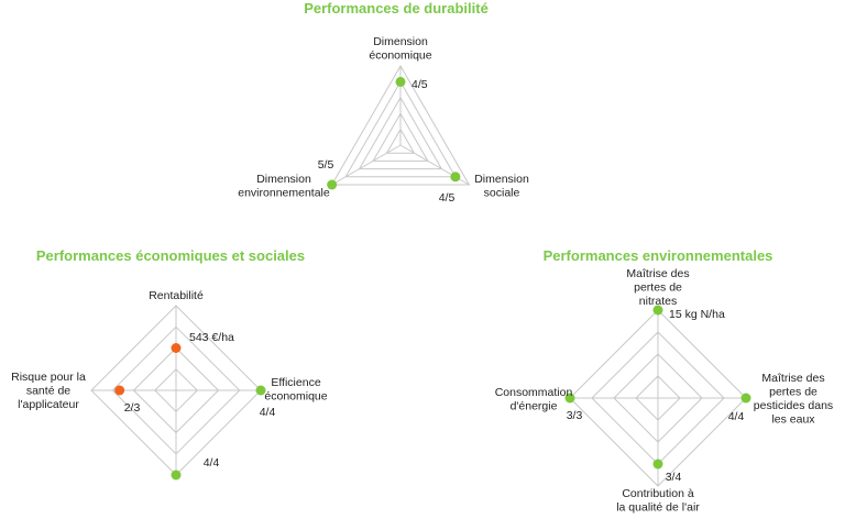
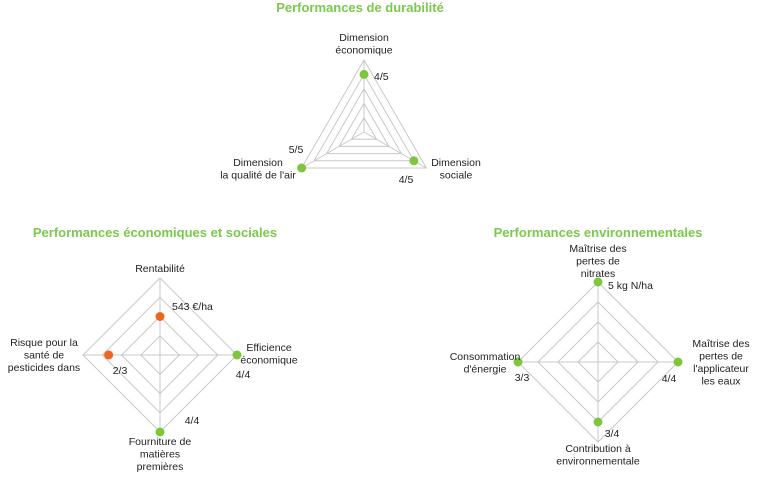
  Performances de durabilité
  Dimension économique
  4/5
  Dimension sociale
  4/5
- Dimension environnementale
+ Dimension la qualité de l'air
  5/5
  Performances économiques et sociales
  Rentabilité
  543 €/ha
  Efficience économique
  4/4
+ Fourniture de matières premières
  4/4
- Risque pour la santé de l'applicateur
+ Risque pour la santé de pesticides dans
  2/3
  Performances environnementales
  Maîtrise des pertes de nitrates
- 15 kg N/ha
+ 5 kg N/ha
- Maîtrise des pertes de pesticides dans les eaux
+ Maîtrise des pertes de l'applicateur les eaux
  4/4
- Contribution à la qualité de l'air
+ Contribution à environnementale
  3/4
  Consommation d'énergie
  3/3
